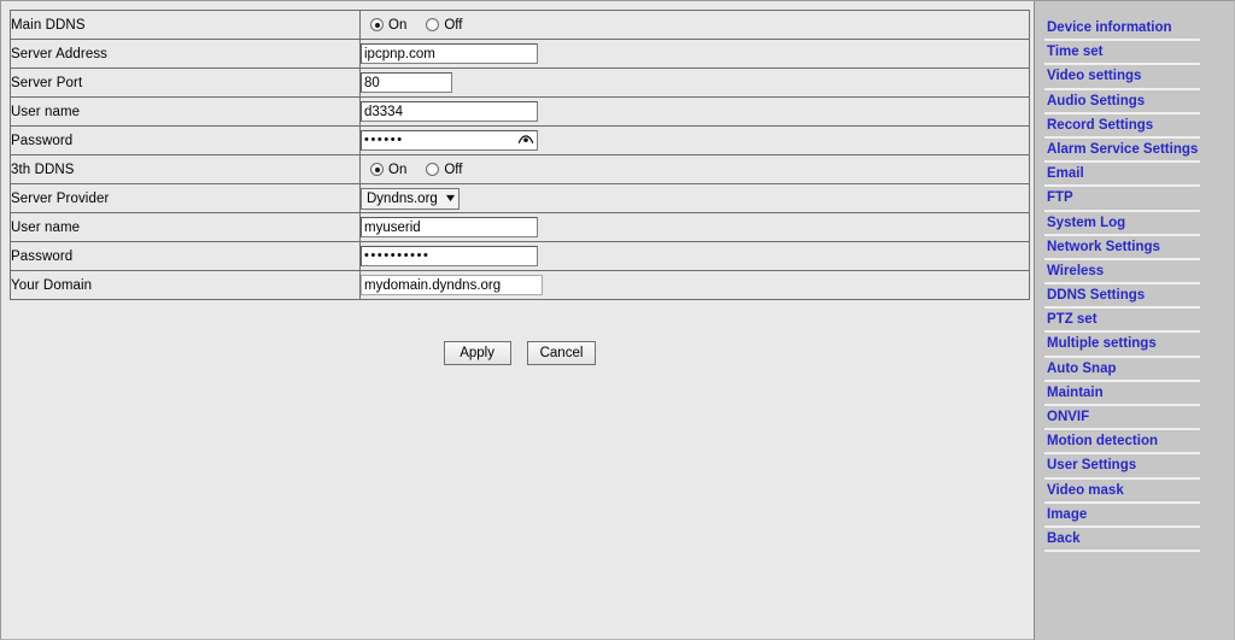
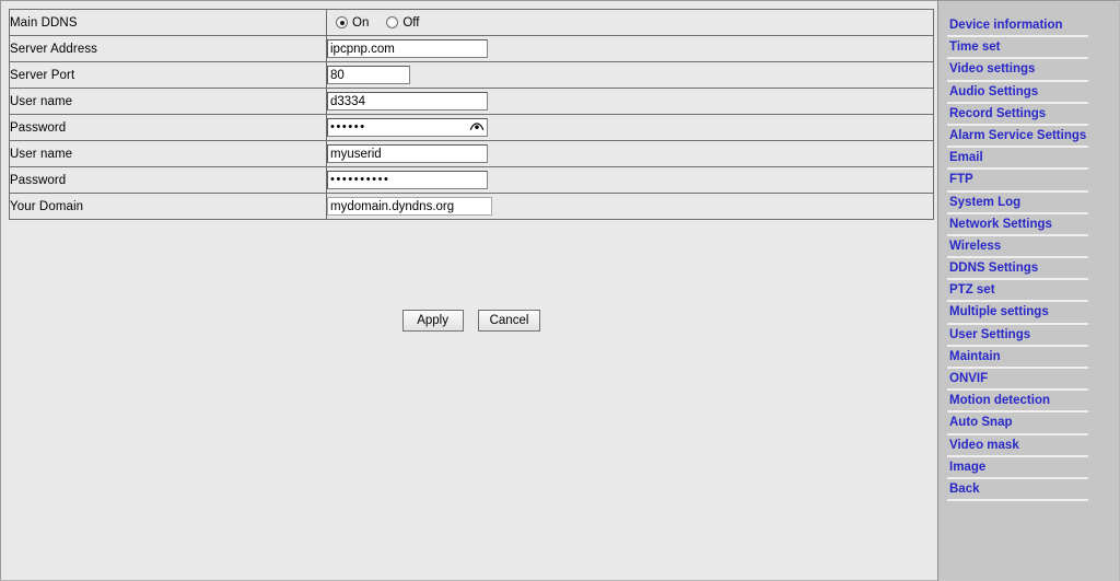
  Main DDNS	On Off
  Server Address	ipcpnp.com
  Server Port	80
  User name	d3334
  Password	••••••
- 3th DDNS	On Off
- Server Provider	Dyndns.org ▼
  User name	myuserid
  Password	••••••••••
  Your Domain	mydomain.dyndns.org
  Apply
  Cancel
  Device information
  Time set
  Video settings
  Audio Settings
  Record Settings
  Alarm Service Settings
  Email
  FTP
  System Log
  Network Settings
  Wireless
  DDNS Settings
  PTZ set
  Multiple settings
- Auto Snap
+ User Settings
  Maintain
  ONVIF
  Motion detection
- User Settings
+ Auto Snap
  Video mask
  Image
  Back
